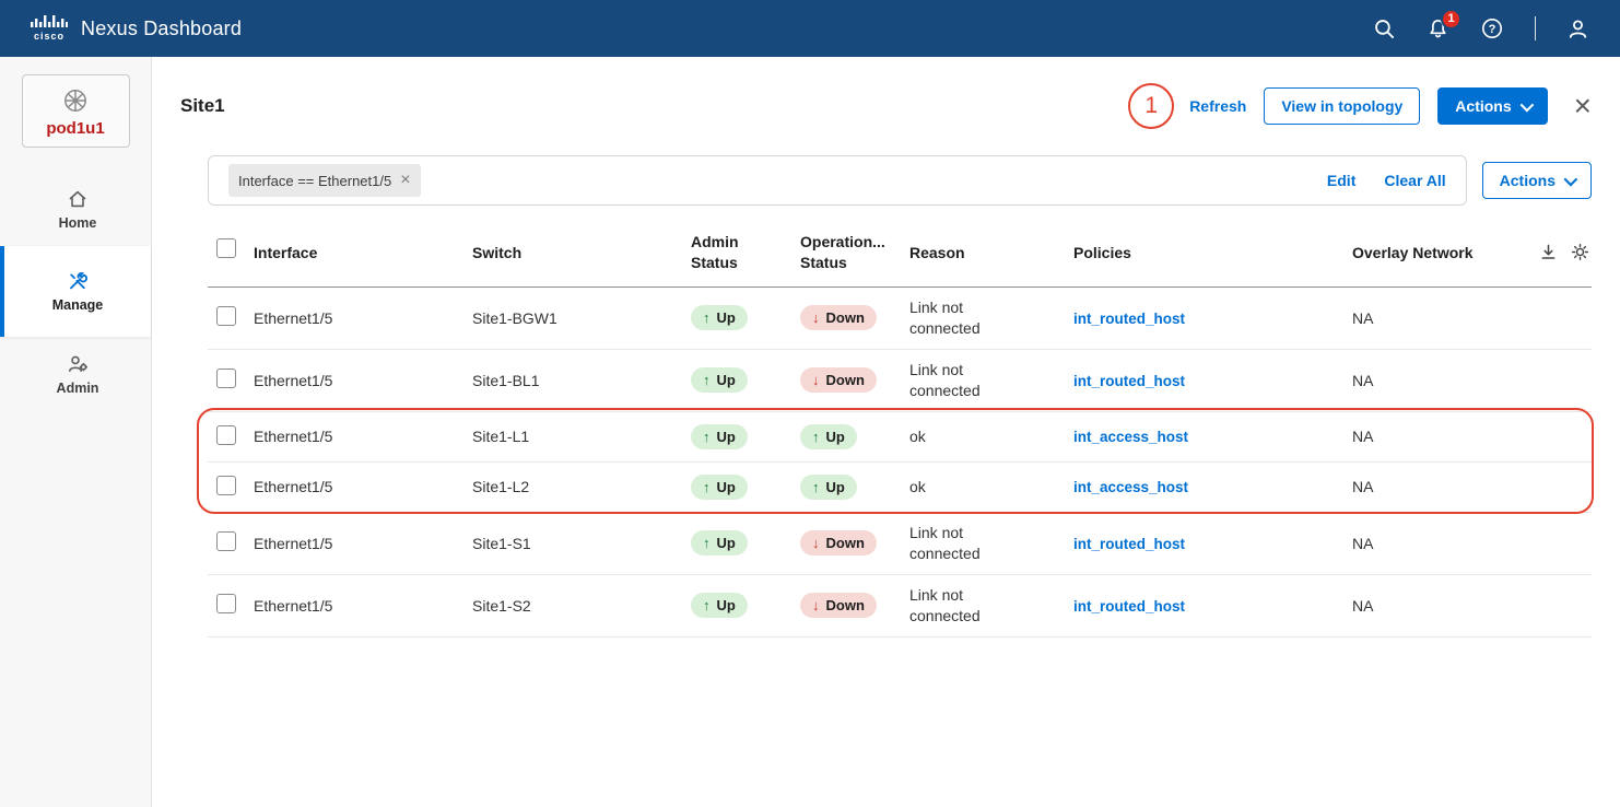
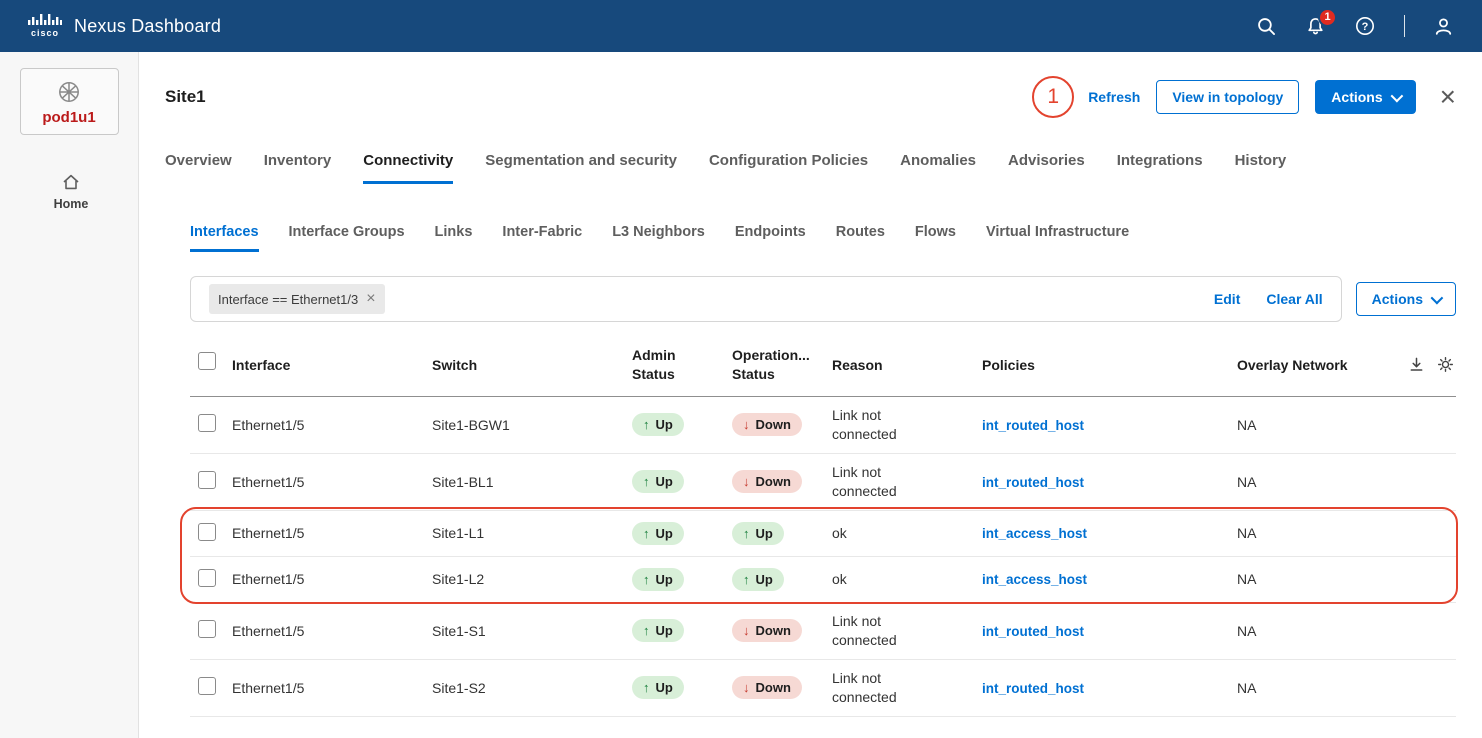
  cisco
  Nexus Dashboard
  1
  ?
  pod1u1
  Home
- Manage
- Admin
  Site1
  1
  Refresh
  View in topology
  Actions
  ×
+ Overview
+ Inventory
+ Connectivity
+ Segmentation and security
+ Configuration Policies
+ Anomalies
+ Advisories
+ Integrations
+ History
+ Interfaces
+ Interface Groups
+ Links
+ Inter-Fabric
+ L3 Neighbors
+ Endpoints
+ Routes
+ Flows
+ Virtual Infrastructure
- Interface == Ethernet1/5
+ Interface == Ethernet1/3
  ×
  Edit
  Clear All
  Actions
  Interface
  Switch
  Admin Status
  Operation... Status
  Reason
  Policies
  Overlay Network
  Ethernet1/5
  Site1-BGW1
  ↑
  Up
  ↓
  Down
  Link not connected
  int_routed_host
  NA
  Ethernet1/5
  Site1-BL1
  ↑
  Up
  ↓
  Down
  Link not connected
  int_routed_host
  NA
  Ethernet1/5
  Site1-L1
  ↑
  Up
  ↑
  Up
  ok
  int_access_host
  NA
  Ethernet1/5
  Site1-L2
  ↑
  Up
  ↑
  Up
  ok
  int_access_host
  NA
  Ethernet1/5
  Site1-S1
  ↑
  Up
  ↓
  Down
  Link not connected
  int_routed_host
  NA
  Ethernet1/5
  Site1-S2
  ↑
  Up
  ↓
  Down
  Link not connected
  int_routed_host
  NA
